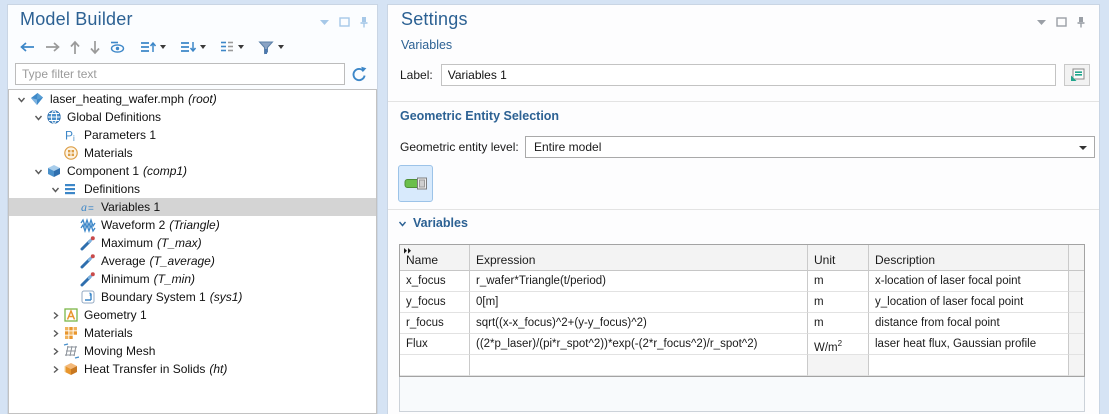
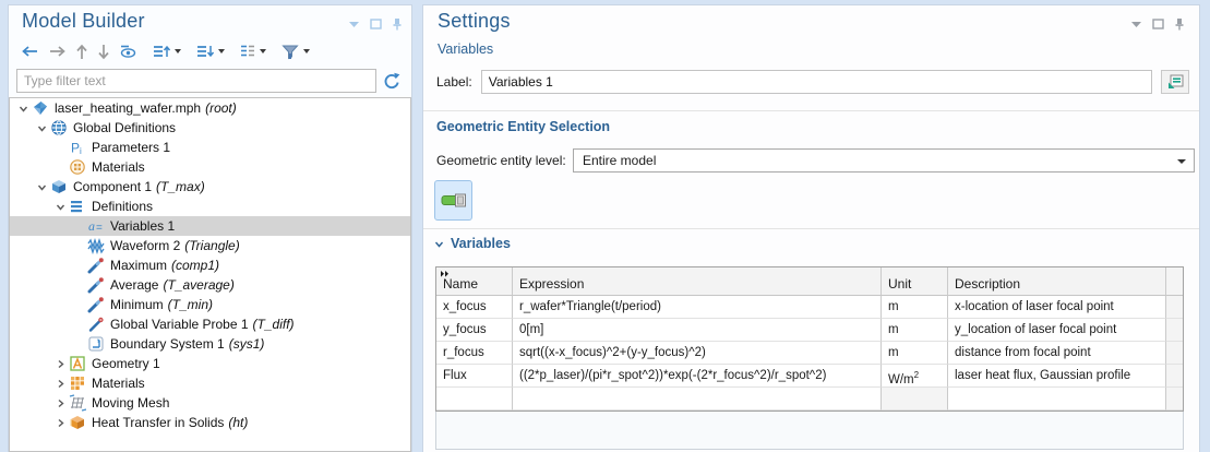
  Model Builder
  Type filter text
  laser_heating_wafer.mph
  (root)
  Global Definitions
  P
  i
  Parameters 1
  Materials
  Component 1
- (comp1)
+ (T_max)
  Definitions
  a
  =
  Variables 1
  Waveform 2
  (Triangle)
  Maximum
- (T_max)
+ (comp1)
  Average
  (T_average)
  Minimum
  (T_min)
+ Global Variable Probe 1
+ (T_diff)
  Boundary System 1
  (sys1)
  Geometry 1
  Materials
  Moving Mesh
  Heat Transfer in Solids
  (ht)
  Settings
  Variables
  Label:
  Variables 1
  Geometric Entity Selection
  Geometric entity level:
  Entire model
  Variables
  Name
  Expression
  Unit
  Description
  x_focus
  r_wafer*Triangle(t/period)
  m
  x-location of laser focal point
  y_focus
  0[m]
  m
  y_location of laser focal point
  r_focus
  sqrt((x-x_focus)^2+(y-y_focus)^2)
  m
  distance from focal point
  Flux
  ((2*p_laser)/(pi*r_spot^2))*exp(-(2*r_focus^2)/r_spot^2)
  W/m2
  laser heat flux, Gaussian profile
